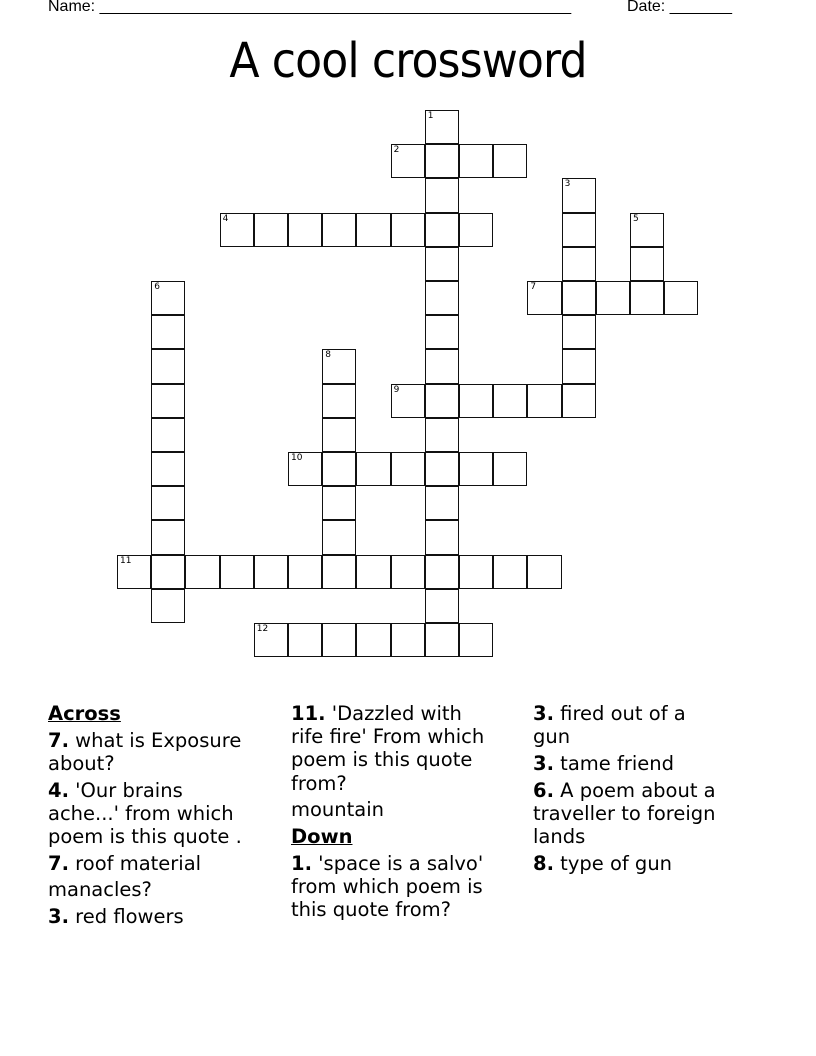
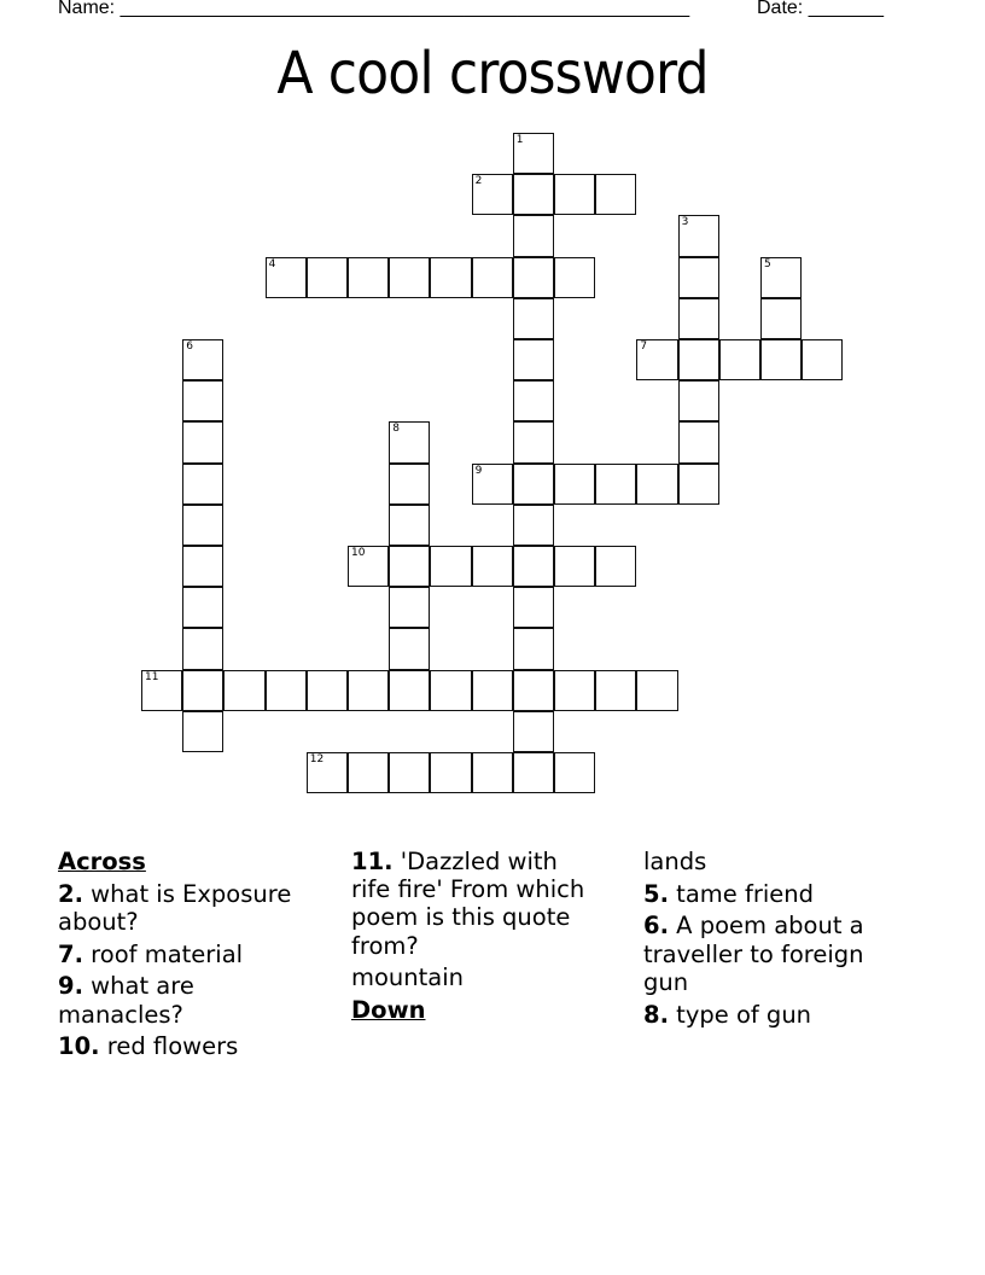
  Name: _____________________________________________________
  Date: _______
  A cool crossword
  1
  2
  3
  4
  5
  6
  7
  8
  9
  10
  11
  12
  Across
- 7. what is Exposure
+ 2. what is Exposure
  about?
- 4. 'Our brains
- ache...' from which
- poem is this quote .
  7. roof material
+ 9. what are
  manacles?
- 3. red flowers
+ 10. red flowers
  11. 'Dazzled with
  rife fire' From which
  poem is this quote
  from?
  mountain
  Down
- 1. 'space is a salvo'
- from which poem is
- this quote from?
- 3. fired out of a
- gun
+ lands
- 3. tame friend
+ 5. tame friend
  6. A poem about a
  traveller to foreign
- lands
+ gun
  8. type of gun
